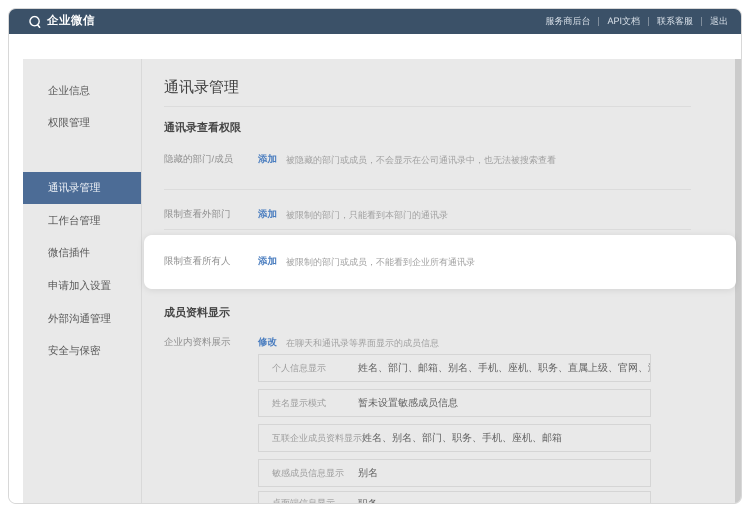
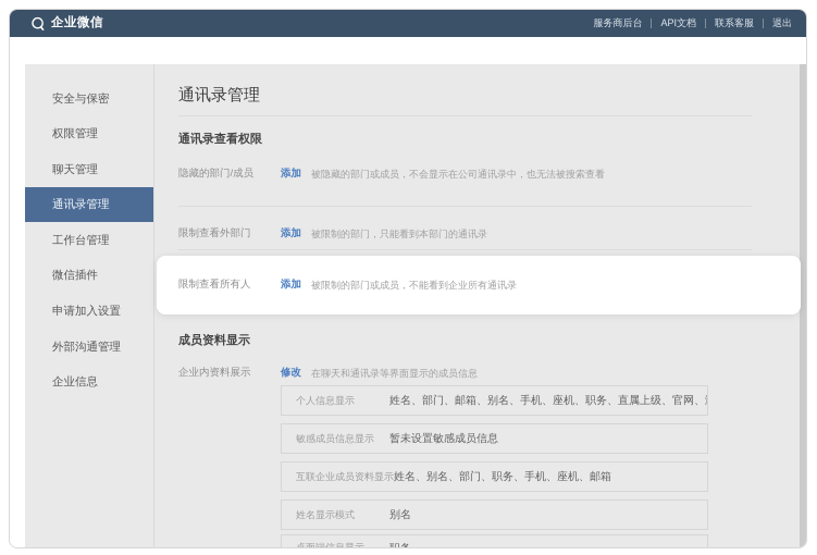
  企业微信
  服务商后台
  API文档
  联系客服
  退出
- 企业信息
+ 安全与保密
  权限管理
+ 聊天管理
  通讯录管理
  工作台管理
  微信插件
  申请加入设置
  外部沟通管理
- 安全与保密
+ 企业信息
  通讯录管理
  通讯录查看权限
  隐藏的部门/成员
  添加
  被隐藏的部门或成员，不会显示在公司通讯录中，也无法被搜索查看
  限制查看外部门
  添加
  被限制的部门，只能看到本部门的通讯录
  限制查看所有人
  添加
  被限制的部门或成员，不能看到企业所有通讯录
  成员资料显示
  企业内资料展示
  修改
  在聊天和通讯录等界面显示的成员信息
  个人信息显示
  姓名、部门、邮箱、别名、手机、座机、职务、直属上级、官网、
- 姓名显示模式
+ 敏感成员信息显示
  暂未设置敏感成员信息
  互联企业成员资料显示
  姓名、别名、部门、职务、手机、座机、邮箱
- 敏感成员信息显示
+ 姓名显示模式
  别名
